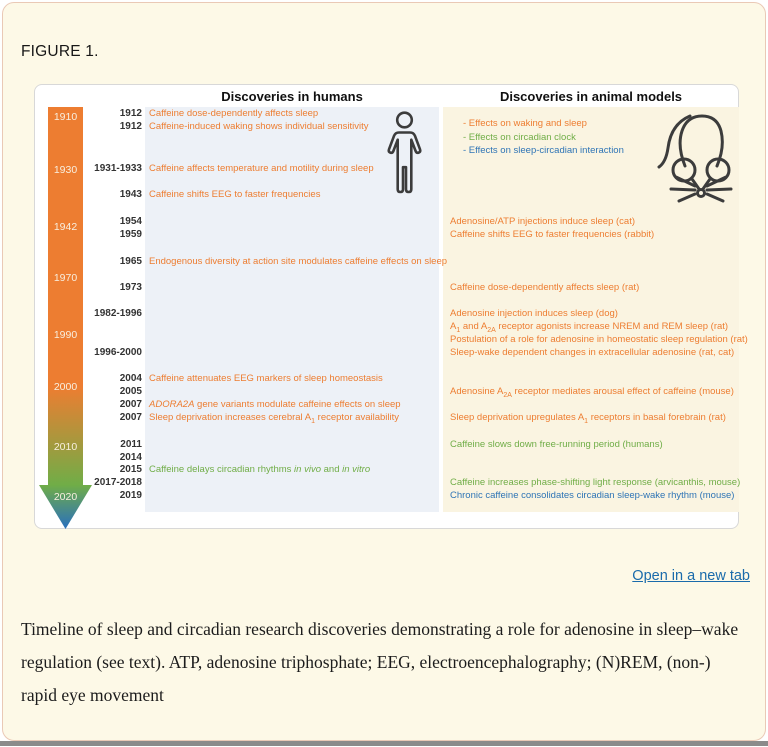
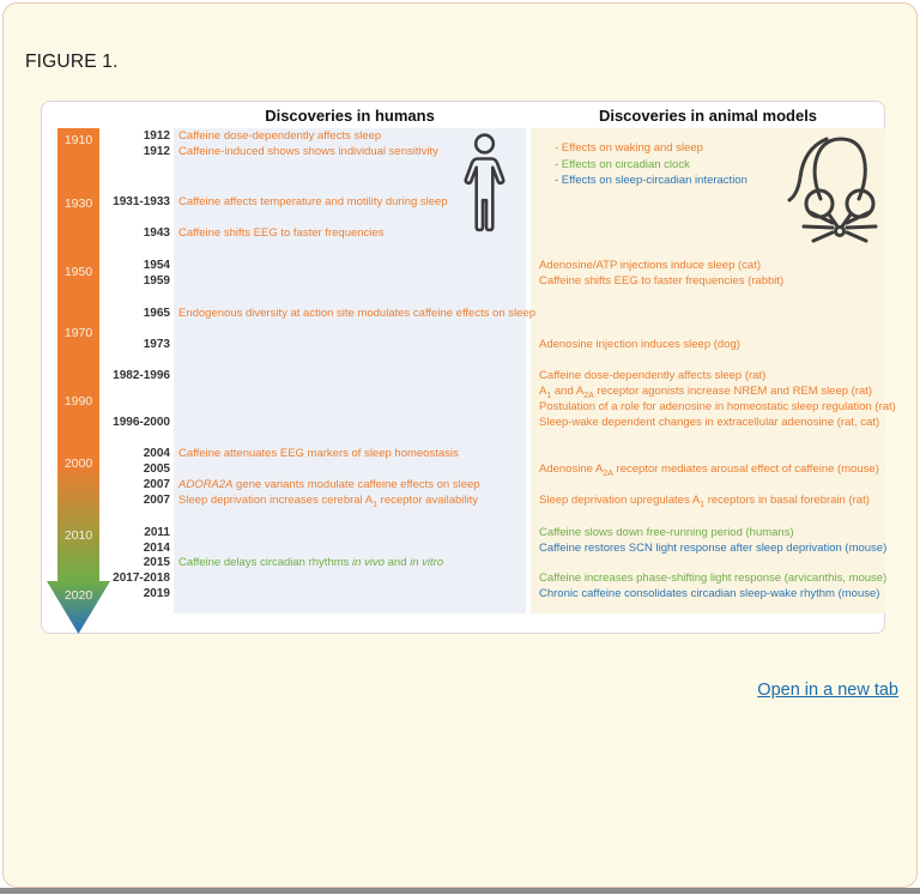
  FIGURE 1.
  Discoveries in humans
  Discoveries in animal models
  1910
  1930
- 1942
+ 1950
  1970
  1990
  2000
  2010
  2020
  - Effects on waking and sleep
  - Effects on circadian clock
  - Effects on sleep-circadian interaction
  1912
  Caffeine dose-dependently affects sleep
  1912
- Caffeine-induced waking shows individual sensitivity
+ Caffeine-induced shows shows individual sensitivity
  1931-1933
  Caffeine affects temperature and motility during sleep
  1943
  Caffeine shifts EEG to faster frequencies
  1954
  Adenosine/ATP injections induce sleep (cat)
  1959
  Caffeine shifts EEG to faster frequencies (rabbit)
  1965
  Endogenous diversity at action site modulates caffeine effects on sleep
  1973
- Caffeine dose-dependently affects sleep (rat)
+ Adenosine injection induces sleep (dog)
  1982-1996
- Adenosine injection induces sleep (dog)
+ Caffeine dose-dependently affects sleep (rat)
  A and A receptor agonists increase NREM and REM sleep (rat)
  Postulation of a role for adenosine in homeostatic sleep regulation (rat)
  1996-2000
  Sleep-wake dependent changes in extracellular adenosine (rat, cat)
  2004
  Caffeine attenuates EEG markers of sleep homeostasis
  2005
  Adenosine A receptor mediates arousal effect of caffeine (mouse)
  2007
  ADORA2A gene variants modulate caffeine effects on sleep
  2007
  Sleep deprivation increases cerebral A receptor availability
  Sleep deprivation upregulates A receptors in basal forebrain (rat)
  2011
  Caffeine slows down free-running period (humans)
  2014
+ Caffeine restores SCN light response after sleep deprivation (mouse)
  2015
  Caffeine delays circadian rhythms in vivo and in vitro
  2017-2018
  Caffeine increases phase-shifting light response (arvicanthis, mouse)
  2019
  Chronic caffeine consolidates circadian sleep-wake rhythm (mouse)
  Open in a new tab
- Timeline of sleep and circadian research discoveries demonstrating a role for adenosine in sleep–wake regulation (see text). ATP, adenosine triphosphate; EEG, electroencephalography; (N)REM, (non-) rapid eye movement
